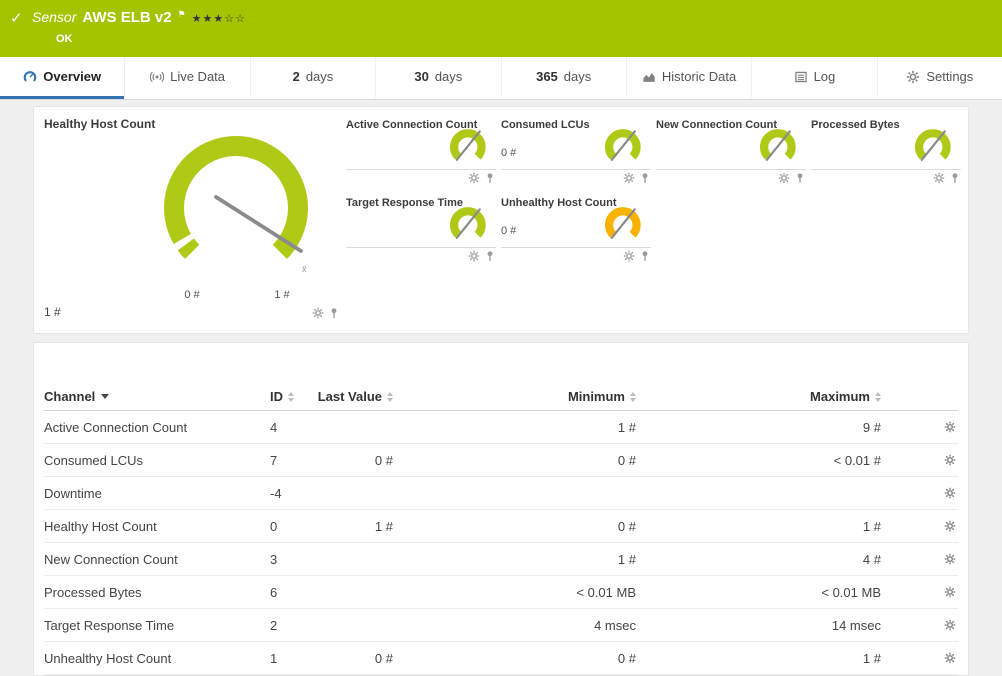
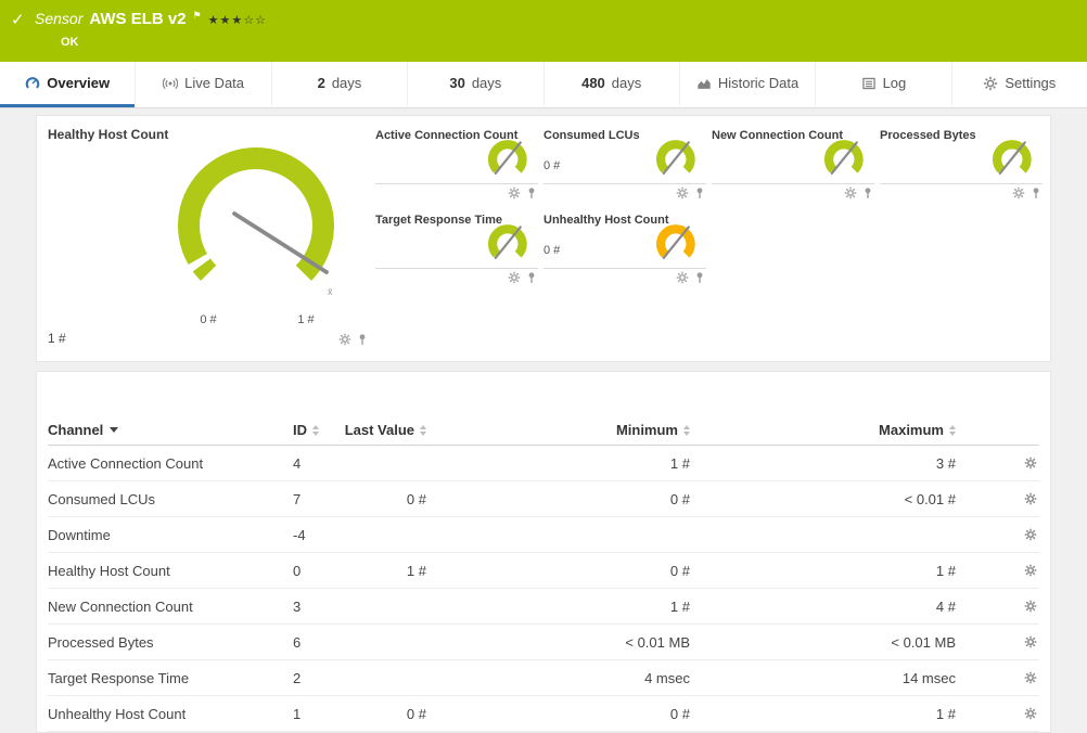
  ✓
  Sensor
  AWS ELB v2
  ⚑
  ★★★☆☆
  OK
  Overview
  Live Data
  2
  days
  30
  days
- 365
+ 480
  days
  Historic Data
  Log
  Settings
  Healthy Host Count
  0 #
  1 #
  x̄
  1 #
  Active Connection Count
  Consumed LCUs
  0 #
  New Connection Count
  Processed Bytes
  Target Response Time
  Unhealthy Host Count
  0 #
  Channel
  ID
  Last Value
  Minimum
  Maximum
  Active Connection Count
  4
  1 #
- 9 #
+ 3 #
  Consumed LCUs
  7
  0 #
  0 #
  < 0.01 #
  Downtime
  -4
  Healthy Host Count
  0
  1 #
  0 #
  1 #
  New Connection Count
  3
  1 #
  4 #
  Processed Bytes
  6
  < 0.01 MB
  < 0.01 MB
  Target Response Time
  2
  4 msec
  14 msec
  Unhealthy Host Count
  1
  0 #
  0 #
  1 #
